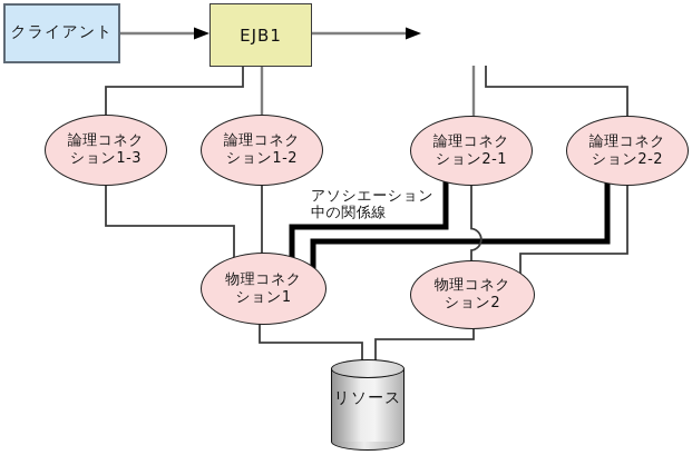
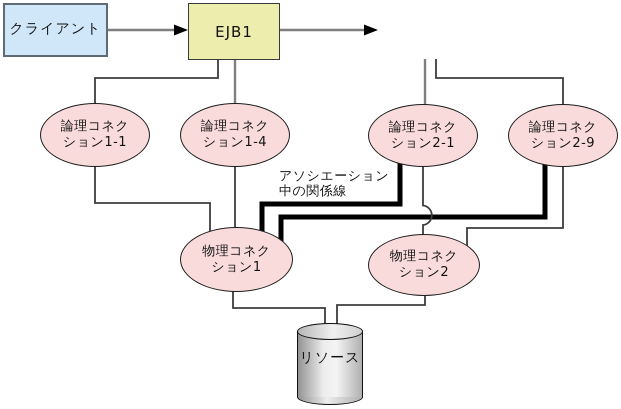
  クライアント
  EJB1
  論理コネク
- ション1-3
+ ション1-1
  論理コネク
- ション1-2
+ ション1-4
  論理コネク
  ション2-1
  論理コネク
- ション2-2
+ ション2-9
  アソシエーション
  中の関係線
  物理コネク
  ション1
  物理コネク
  ション2
  リソース
